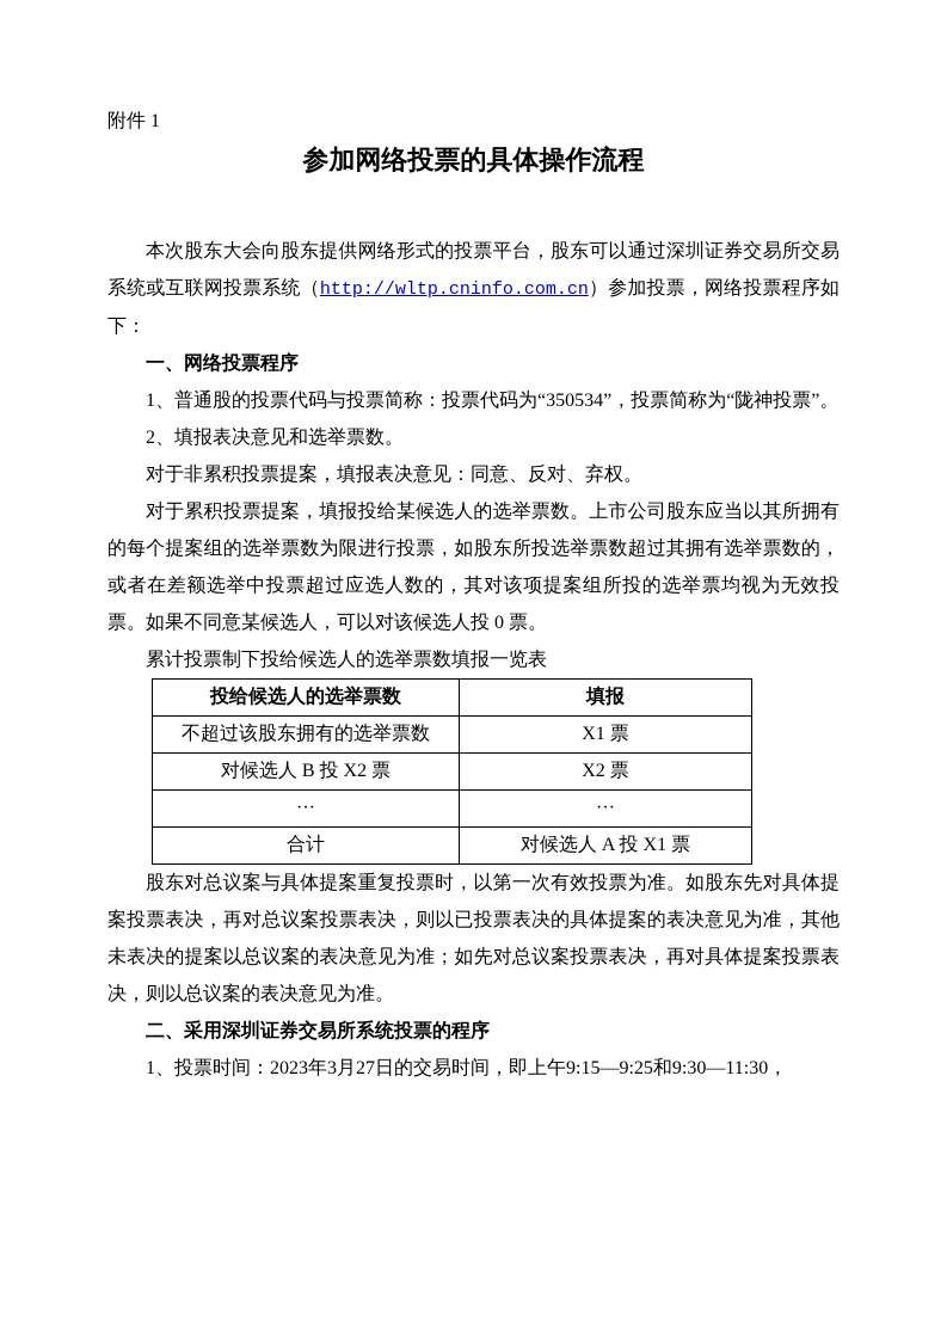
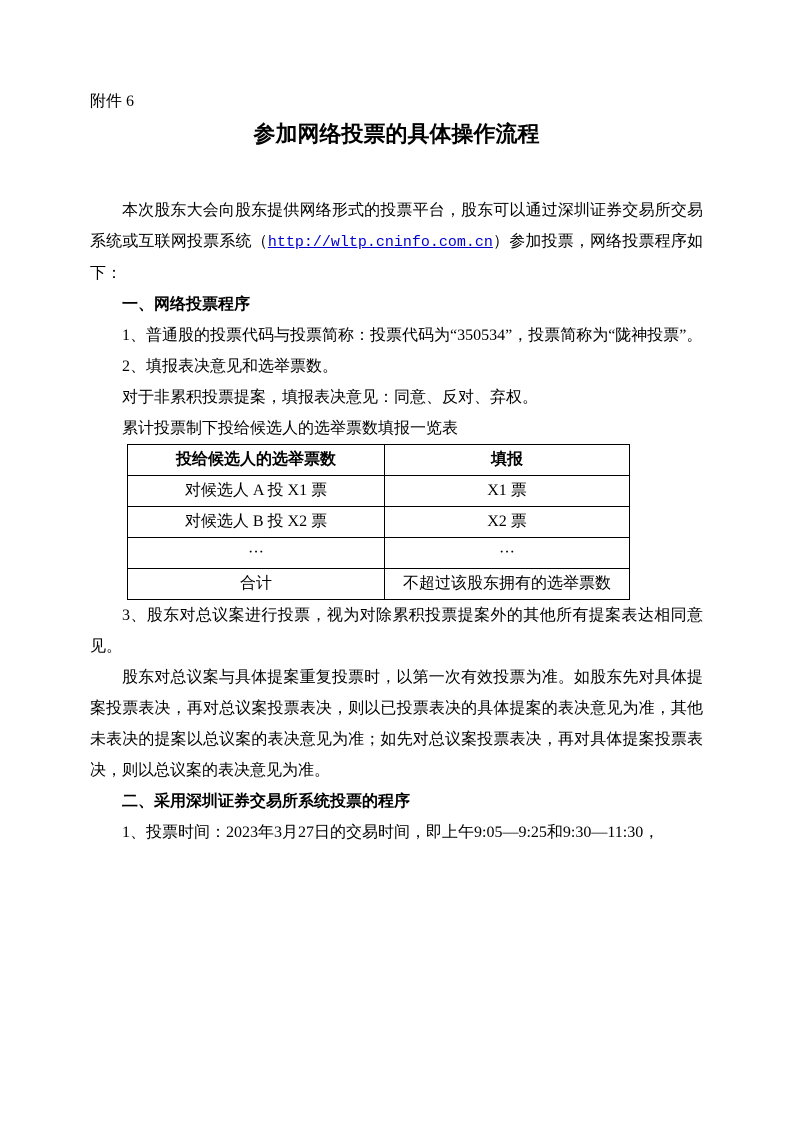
- 附件 1
+ 附件 6
  参加网络投票的具体操作流程
  本次股东大会向股东提供网络形式的投票平台，股东可以通过深圳证券交易所交易系统或互联网投票系统（http://wltp.cninfo.com.cn）参加投票，网络投票程序如下：
  一、网络投票程序
  1、普通股的投票代码与投票简称：投票代码为“350534”，投票简称为“陇神投票”。
  2、填报表决意见和选举票数。
  对于非累积投票提案，填报表决意见：同意、反对、弃权。
- 对于累积投票提案，填报投给某候选人的选举票数。上市公司股东应当以其所拥有的每个提案组的选举票数为限进行投票，如股东所投选举票数超过其拥有选举票数的，或者在差额选举中投票超过应选人数的，其对该项提案组所投的选举票均视为无效投票。如果不同意某候选人，可以对该候选人投 0 票。
  累计投票制下投给候选人的选举票数填报一览表
  投给候选人的选举票数	填报
- 不超过该股东拥有的选举票数	X1 票
+ 对候选人 A 投 X1 票	X1 票
  对候选人 B 投 X2 票	X2 票
  ···	···
- 合计	对候选人 A 投 X1 票
+ 合计	不超过该股东拥有的选举票数
+ 3、股东对总议案进行投票，视为对除累积投票提案外的其他所有提案表达相同意见。
  股东对总议案与具体提案重复投票时，以第一次有效投票为准。如股东先对具体提案投票表决，再对总议案投票表决，则以已投票表决的具体提案的表决意见为准，其他未表决的提案以总议案的表决意见为准；如先对总议案投票表决，再对具体提案投票表决，则以总议案的表决意见为准。
  二、采用深圳证券交易所系统投票的程序
- 1、投票时间：2023年3月27日的交易时间，即上午9:15—9:25和9:30—11:30，
+ 1、投票时间：2023年3月27日的交易时间，即上午9:05—9:25和9:30—11:30，
